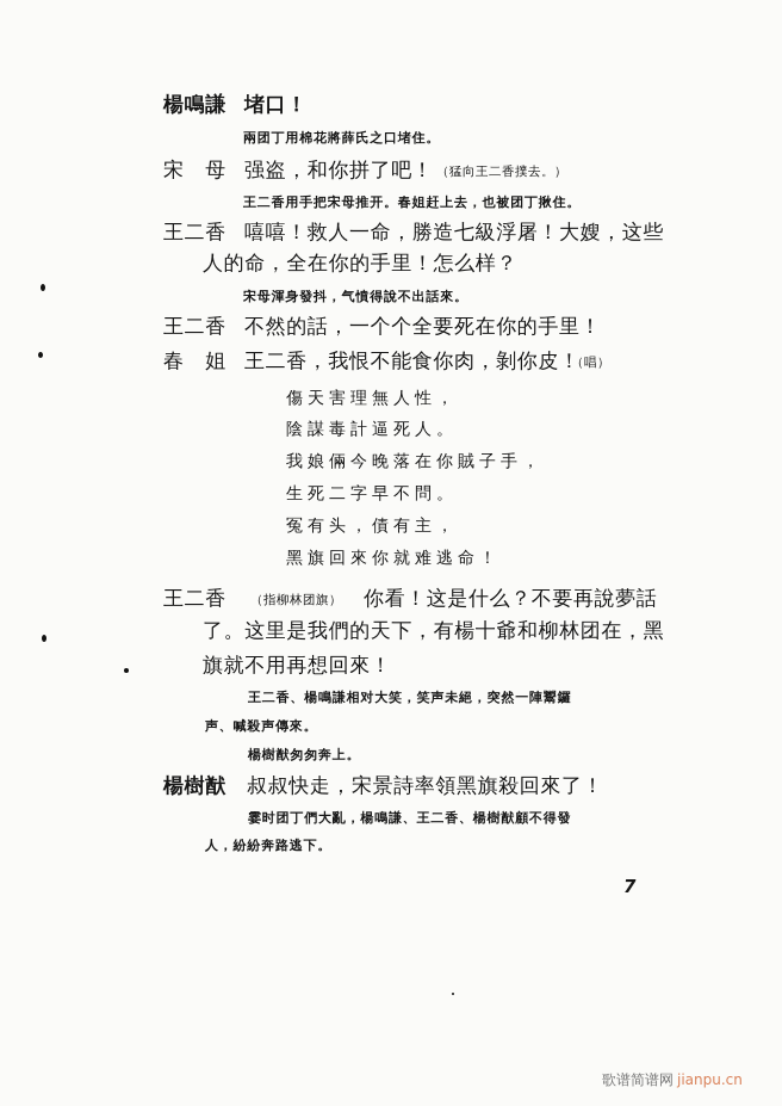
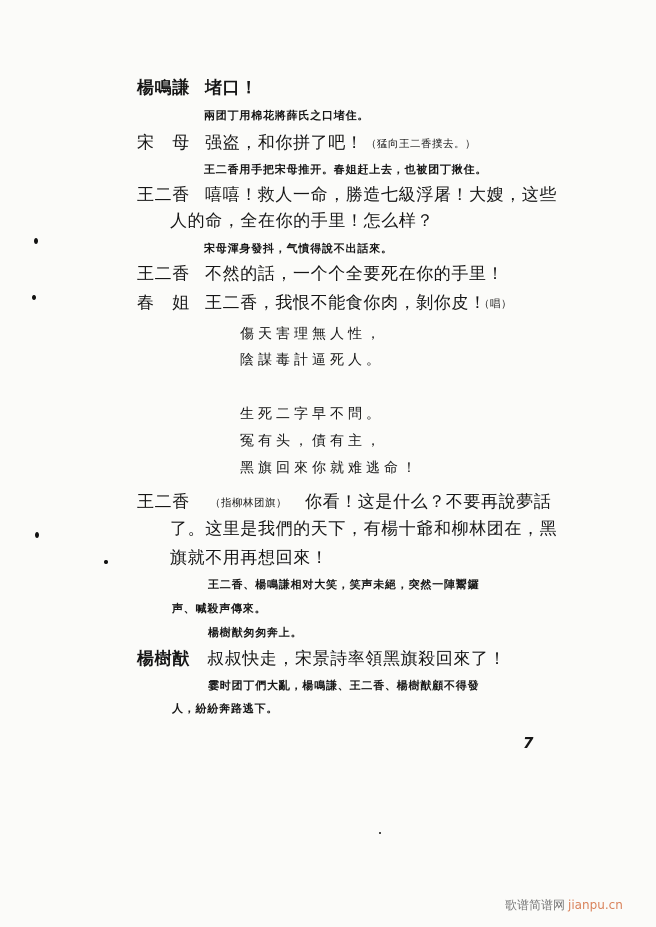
  楊鳴謙
  堵口！
  兩团丁用棉花將薛氏之口堵住。
  宋 母
  强盗，和你拼了吧！
  （猛向王二香撲去。）
  王二香用手把宋母推开。春姐赶上去，也被团丁揪住。
  王二香
  嘻嘻！救人一命，勝造七級浮屠！大嫂，这些
  人的命，全在你的手里！怎么样？
  宋母渾身發抖，气憤得說不出話來。
  王二香
  不然的話，一个个全要死在你的手里！
  春 姐
  王二香，我恨不能食你肉，剝你皮！
  （唱）
  傷天害理無人性，
  陰謀毒計逼死人。
- 我娘倆今晚落在你賊子手，
  生死二字早不問。
  冤有头，債有主，
  黑旗回來你就难逃命！
  王二香
  （指柳林团旗）
  你看！这是什么？不要再說夢話
  了。这里是我們的天下，有楊十爺和柳林团在，黑
  旗就不用再想回來！
  王二香、楊鳴謙相对大笑，笑声未絕，突然一陣鬻鑼
  声、喊殺声傳來。
  楊樹猷匆匆奔上。
  楊樹猷
  叔叔快走，宋景詩率領黑旗殺回來了！
  霎时团丁們大亂，楊鳴謙、王二香、楊樹猷顧不得發
  人，紛紛奔路逃下。
  7
  歌谱简谱网 jianpu.cn
